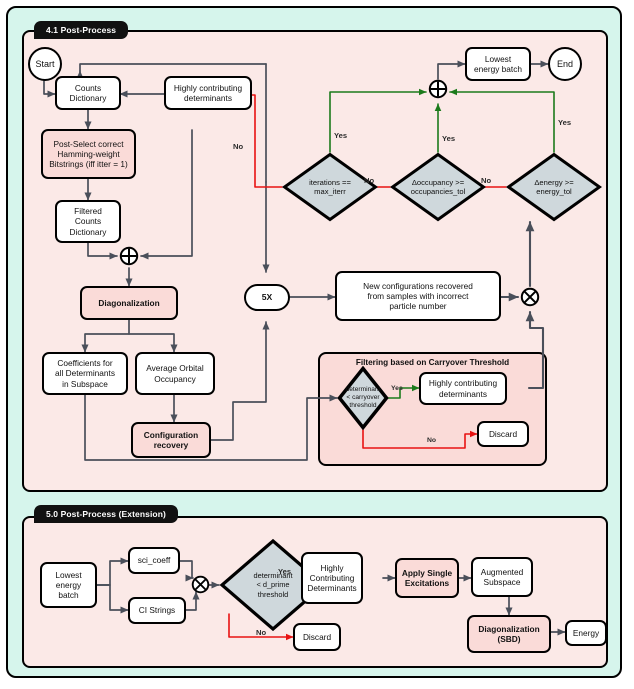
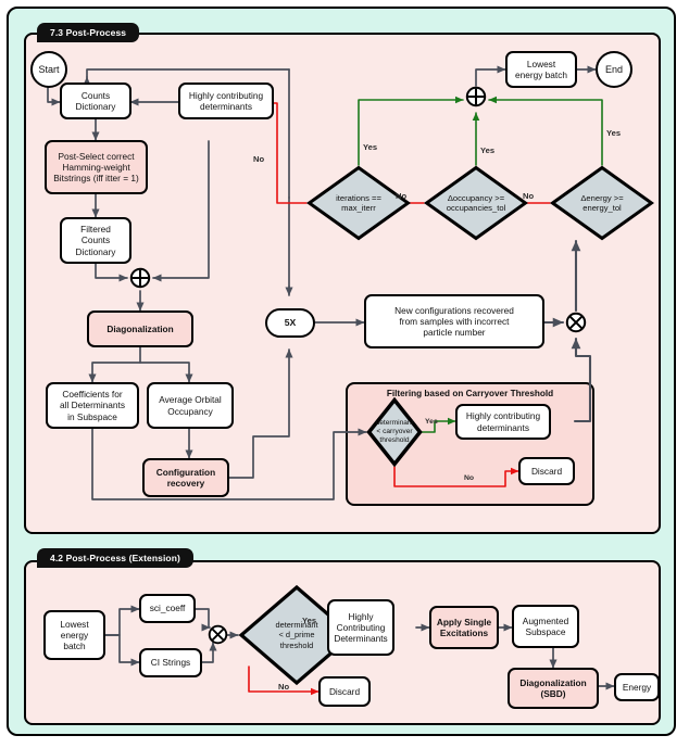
- 4.1 Post-Process
+ 7.3 Post-Process
  Filtering based on Carryover Threshold
- 5.0 Post-Process (Extension)
+ 4.2 Post-Process (Extension)
  Start
  Counts
  Dictionary
  Highly contributing
  determinants
  Post-Select correct
  Hamming-weight
  Bitstrings (iff itter = 1)
  Filtered
  Counts
  Dictionary
  Diagonalization
  Coefficients for
  all Determinants
  in Subspace
  Average Orbital
  Occupancy
  Configuration
  recovery
  5X
  New configurations recovered
  from samples with incorrect
  particle number
  Lowest
  energy batch
  End
  iterations ==
  max_iterr
  Δoccupancy >=
  occupancies_tol
  Δenergy >=
  energy_tol
  Highly contributing
  determinants
  Discard
  Lowest
  energy
  batch
  sci_coeff
  CI Strings
  determinant
  < d_prime
  threshold
  Highly
  Contributing
  Determinants
  Apply Single
  Excitations
  Augmented
  Subspace
  Diagonalization
  (SBD)
  Energy
  Discard
  No
  No
  No
  Yes
  Yes
  Yes
  Yes
  No
